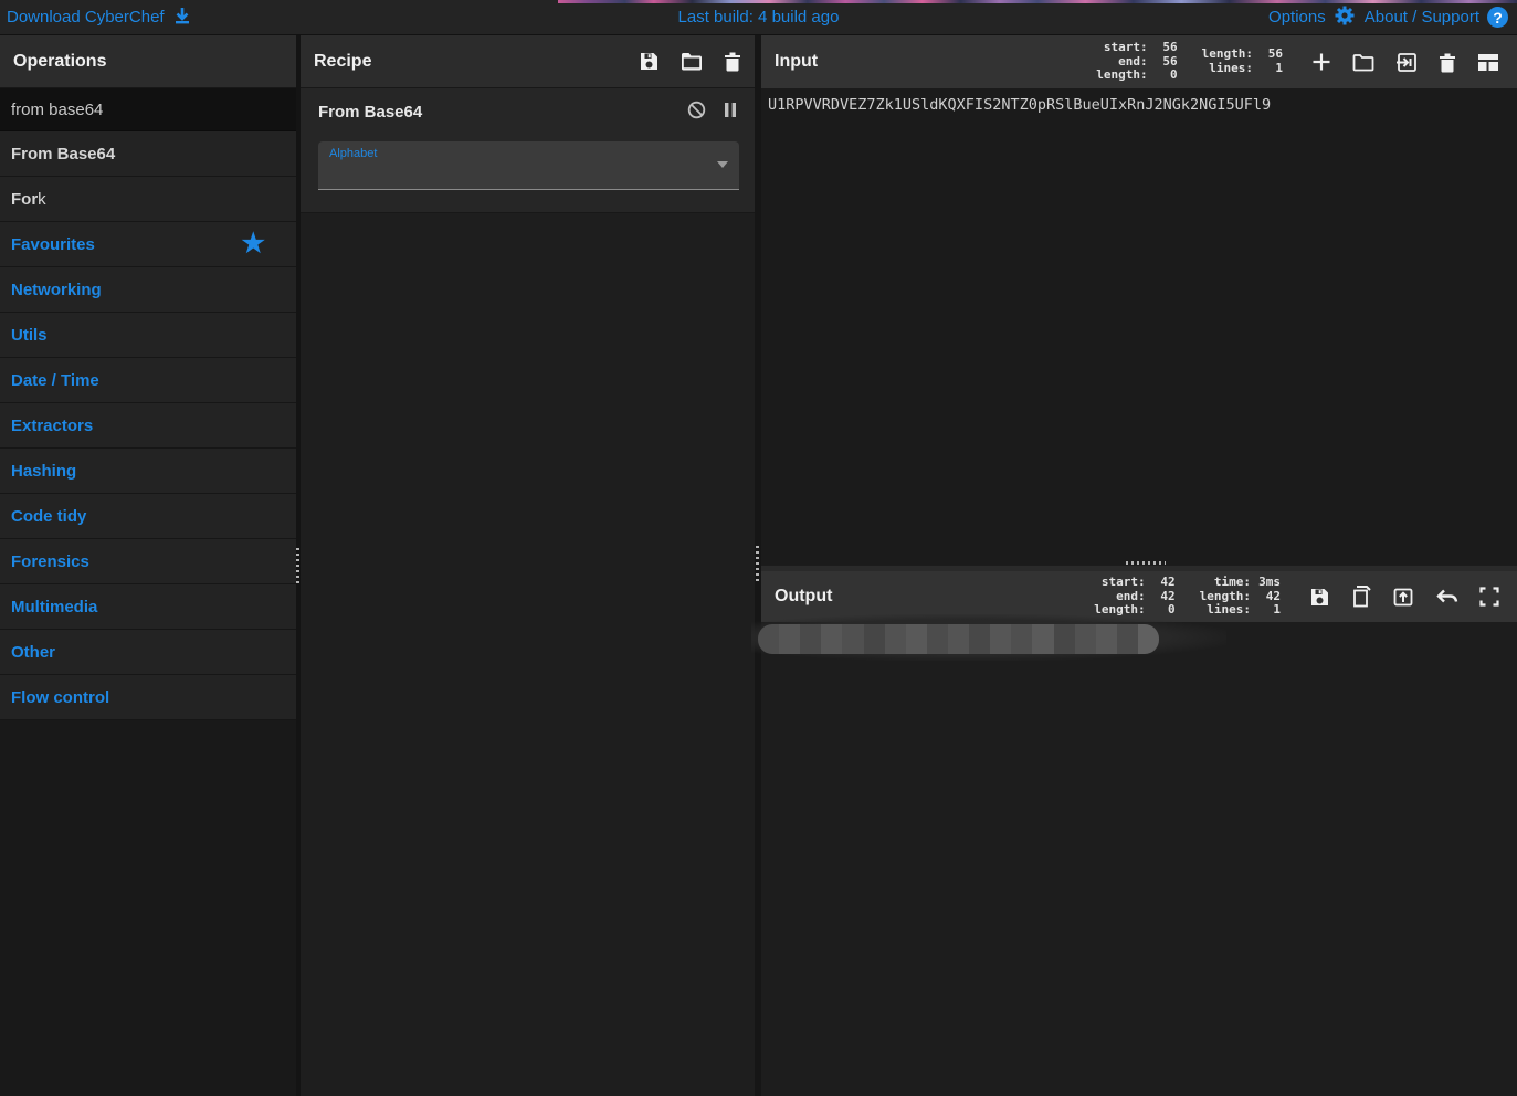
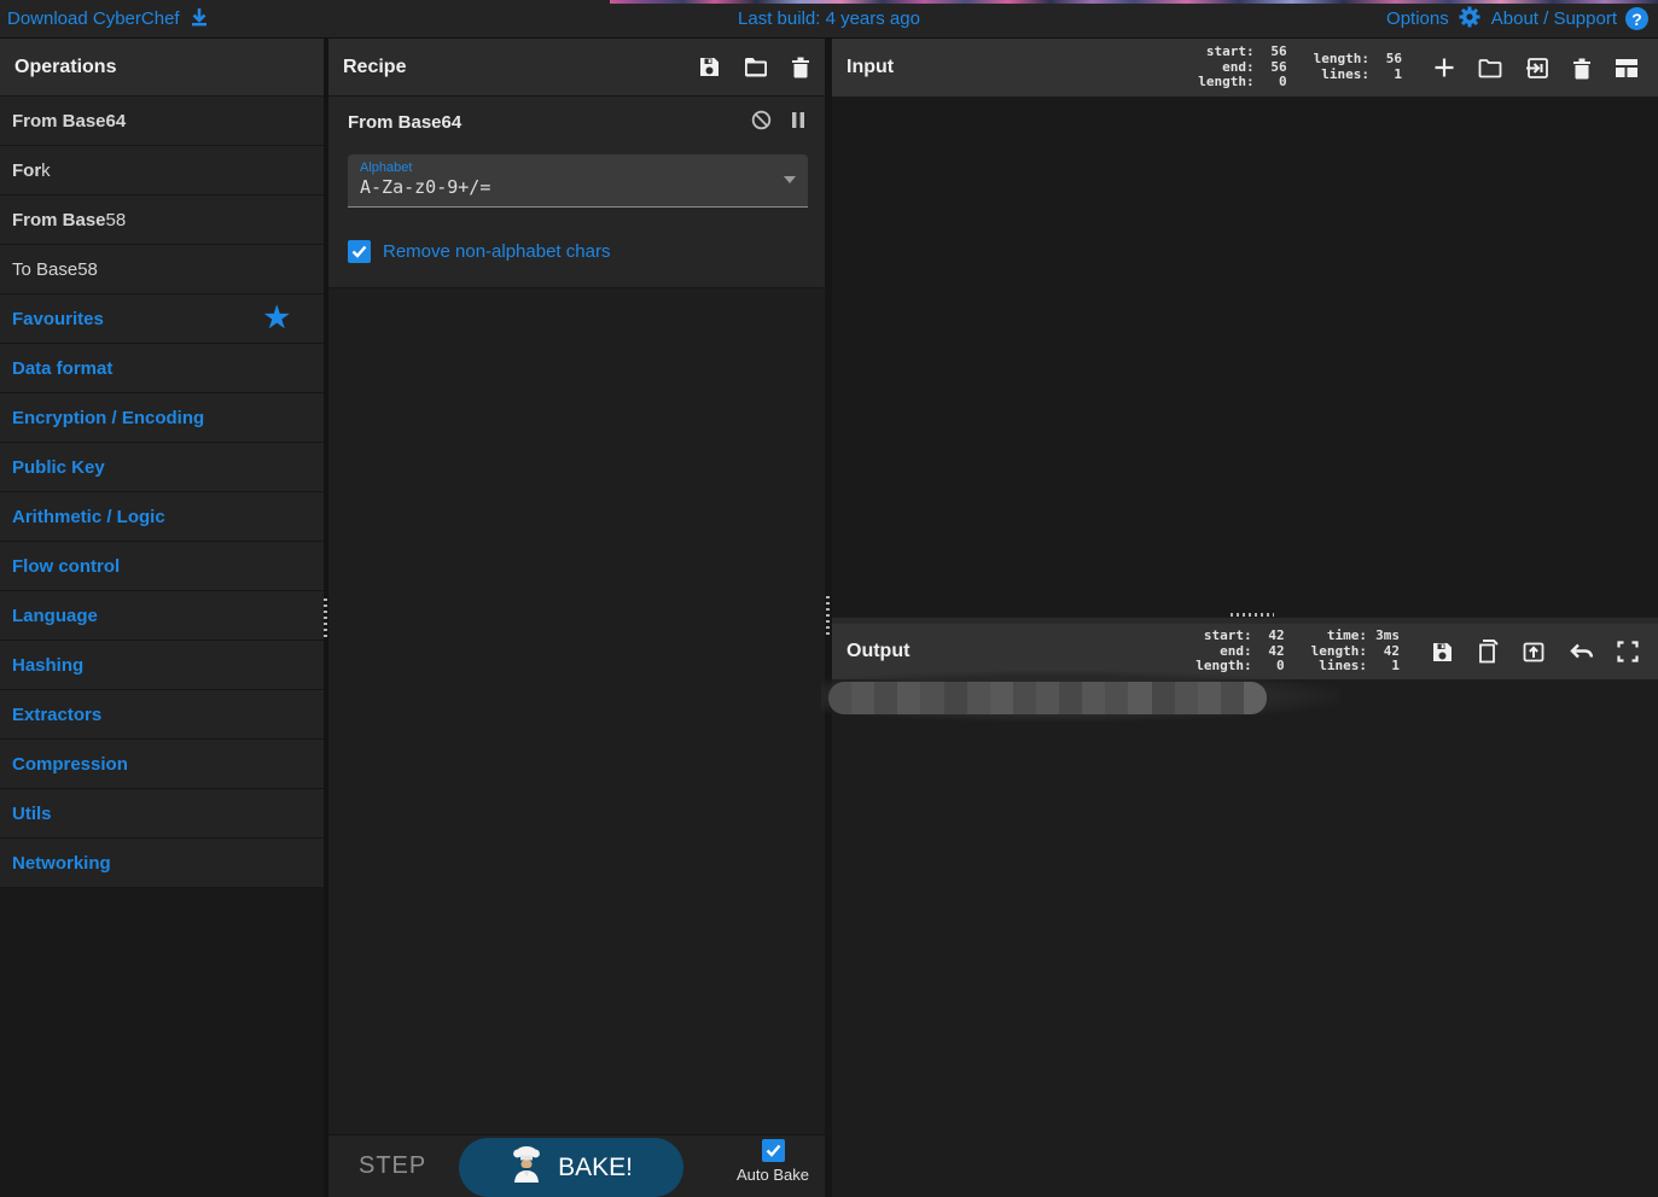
- Last build: 4 build ago
+ Last build: 4 years ago
  Download CyberChef
  Options
  About / Support
  ?
  Operations
- from base64
  From Base64
  For
  k
+ From Base
+ 58
+ To Base58
  Favourites
  ★
+ Data format
+ Encryption / Encoding
+ Public Key
+ Arithmetic / Logic
- Networking
+ Flow control
+ Language
- Utils
+ Hashing
- Date / Time
  Extractors
+ Compression
- Hashing
+ Utils
- Code tidy
- Forensics
- Multimedia
- Other
- Flow control
+ Networking
  Recipe
  From Base64
  Alphabet
+ A-Za-z0-9+/=
+ Remove non-alphabet chars
+ STEP
+ BAKE!
+ Auto Bake
  Input
  start:
  56
  end:
  56
  length:
  0
  length:
  56
  lines:
  1
- U1RPVVRDVEZ7Zk1USldKQXFIS2NTZ0pRSlBueUIxRnJ2NGk2NGI5UFl9
  Output
  start:
  42
  end:
  42
  length:
  0
  time:
  3ms
  length:
  42
  lines:
  1
